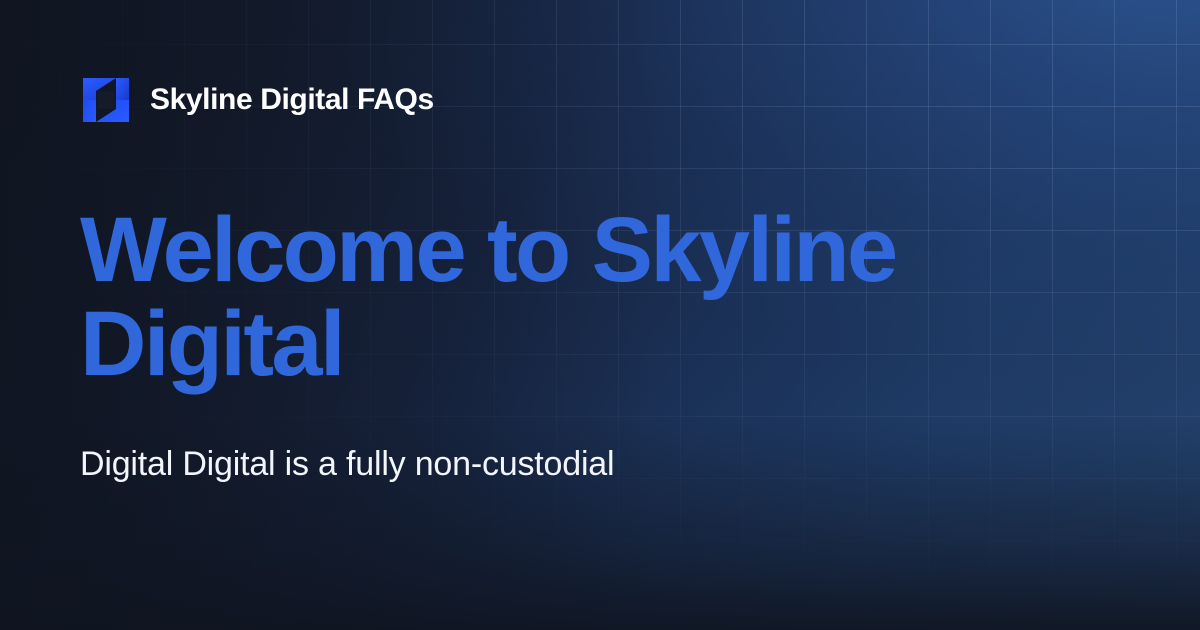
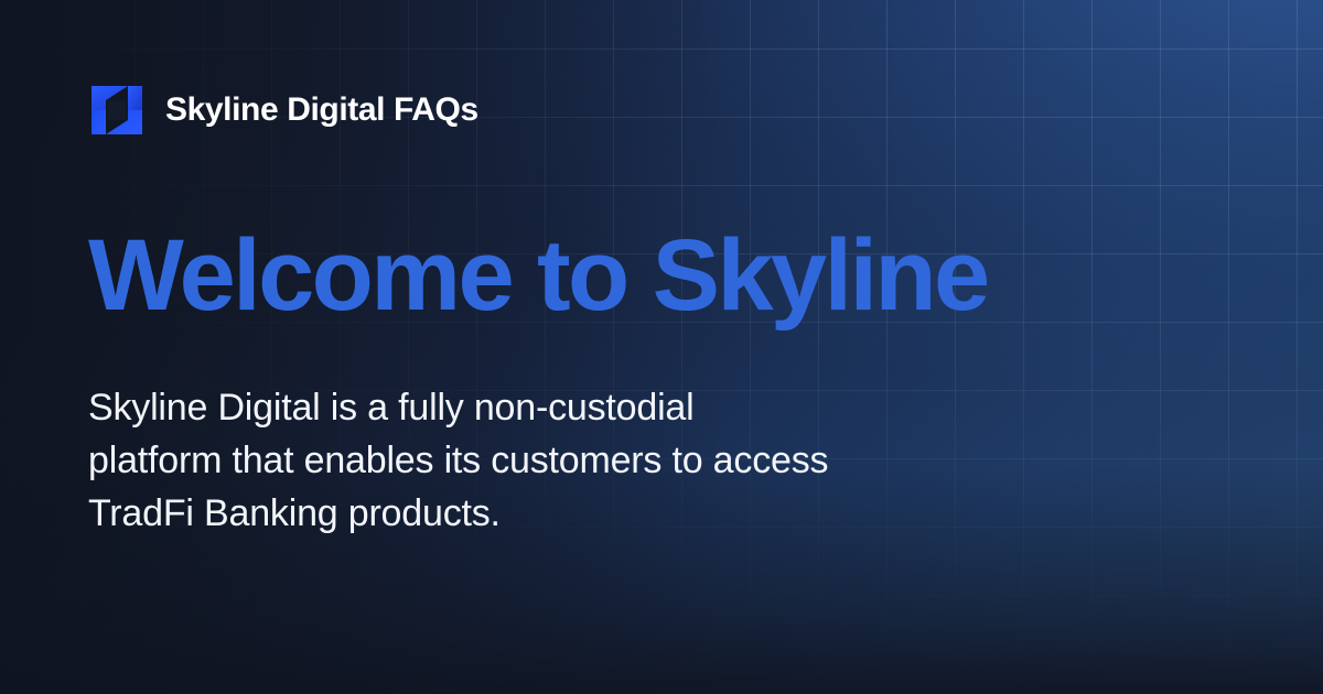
  Skyline Digital FAQs
  Welcome to Skyline
- Digital
- Digital Digital is a fully non-custodial
+ Skyline Digital is a fully non-custodial
+ platform that enables its customers to access
+ TradFi Banking products.
